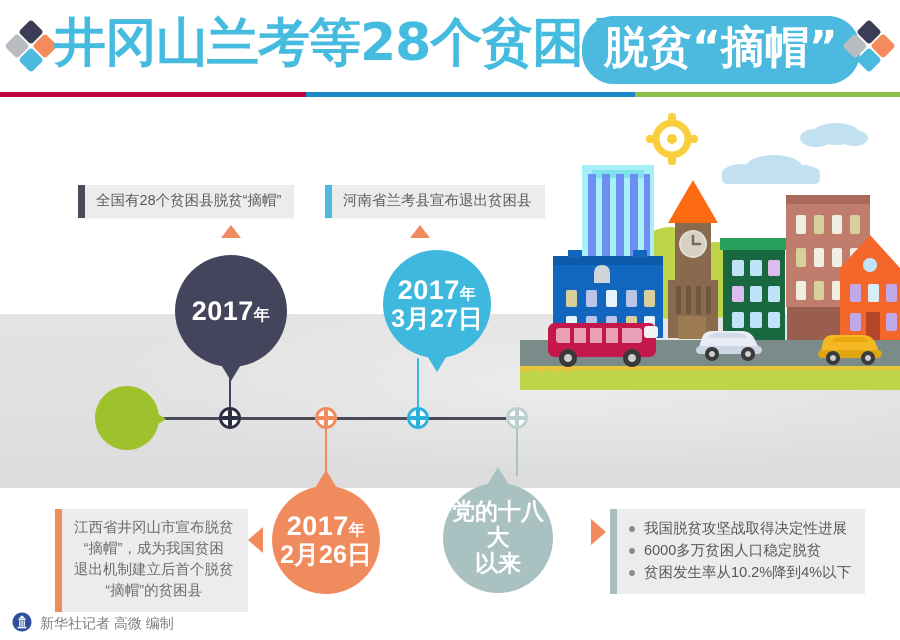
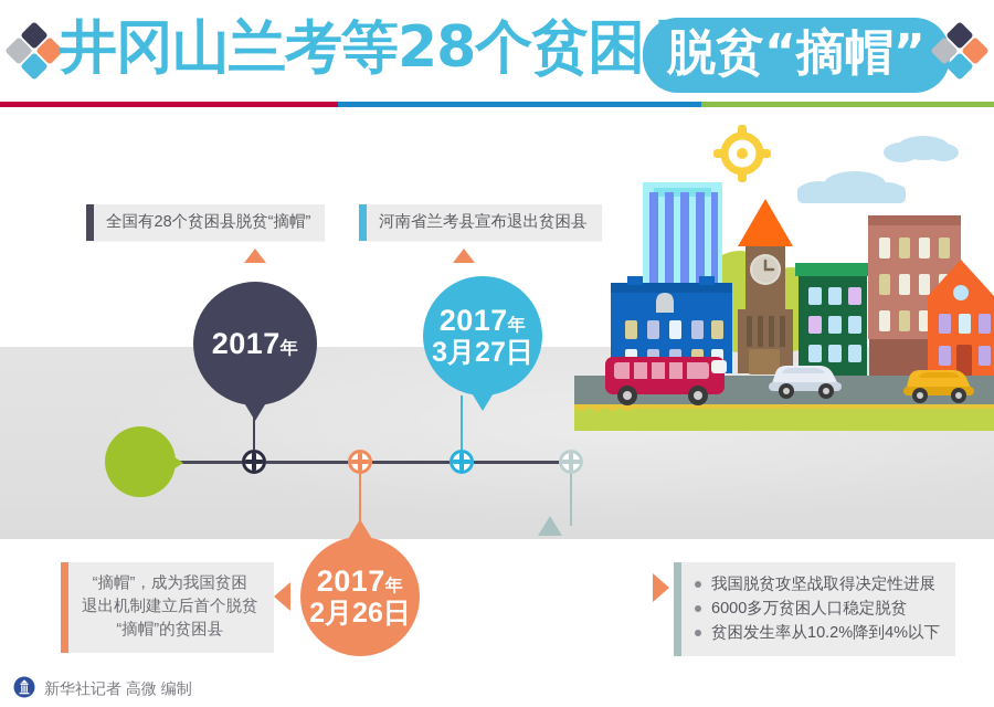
  井冈山兰考等28个贫困
  脱贫“摘帽”
  全国有28个贫困县脱贫“摘帽”
  河南省兰考县宣布退出贫困县
  2017年
  2017年
  3月27日
  2017年
  2月26日
- 党的十八大
- 以来
- 江西省井冈山市宣布脱贫
  “摘帽”，成为我国贫困
  退出机制建立后首个脱贫
  “摘帽”的贫困县
  我国脱贫攻坚战取得决定性进展
  6000多万贫困人口稳定脱贫
  贫困发生率从10.2%降到4%以下
  新华社记者 高微 编制
